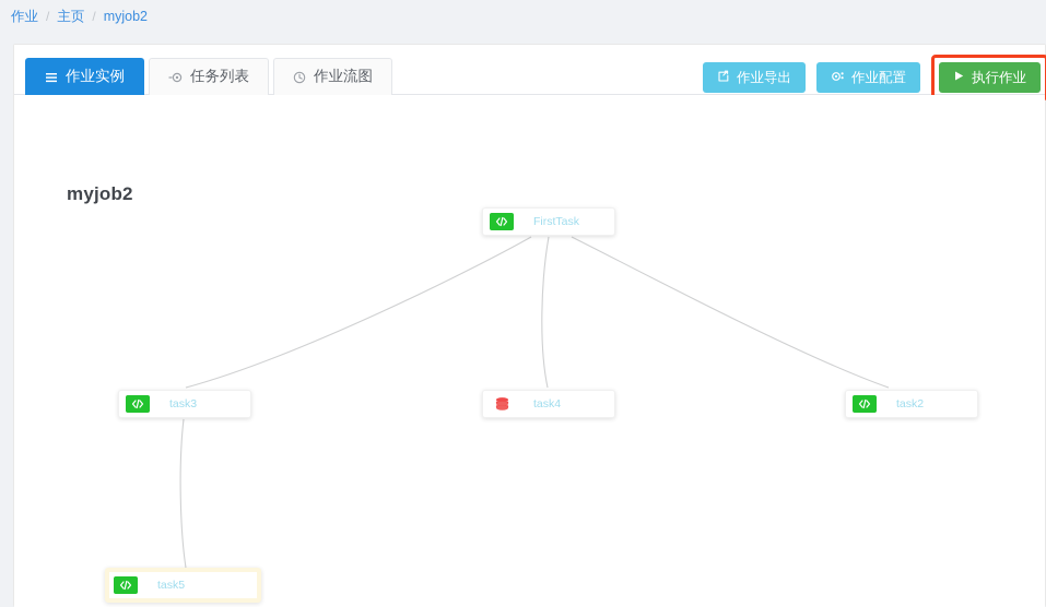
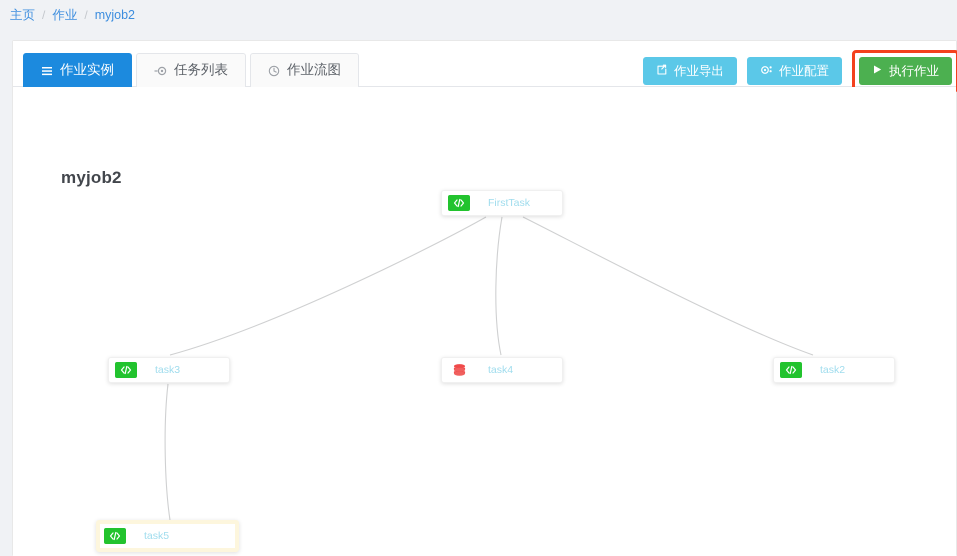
- 作业
+ 主页
  /
- 主页
+ 作业
  /
  myjob2
  作业实例
  任务列表
  作业流图
  作业导出
  作业配置
  执行作业
  myjob2
  FirstTask
  task3
  task4
  task2
  task5
